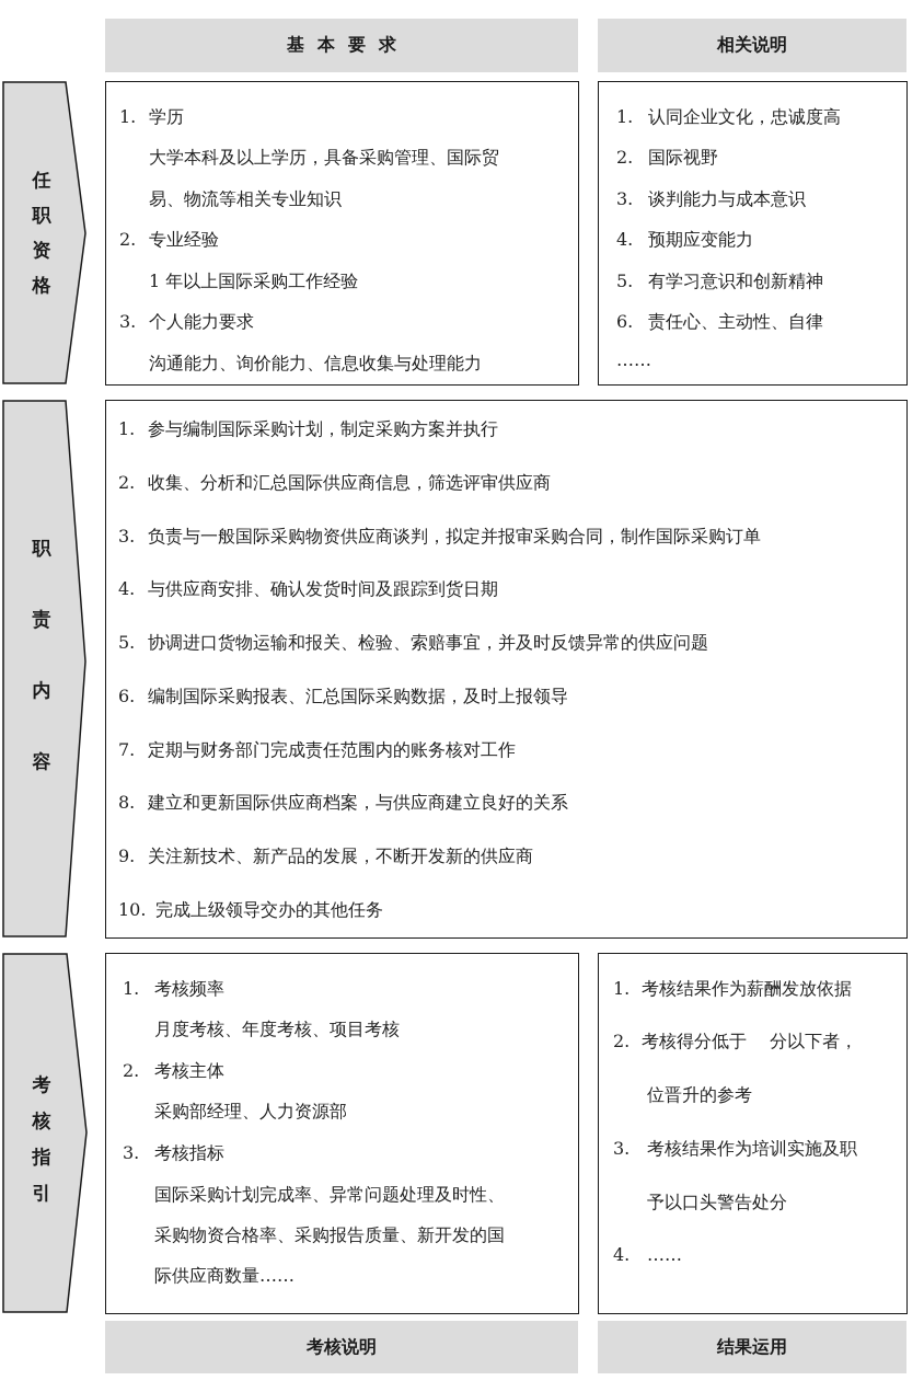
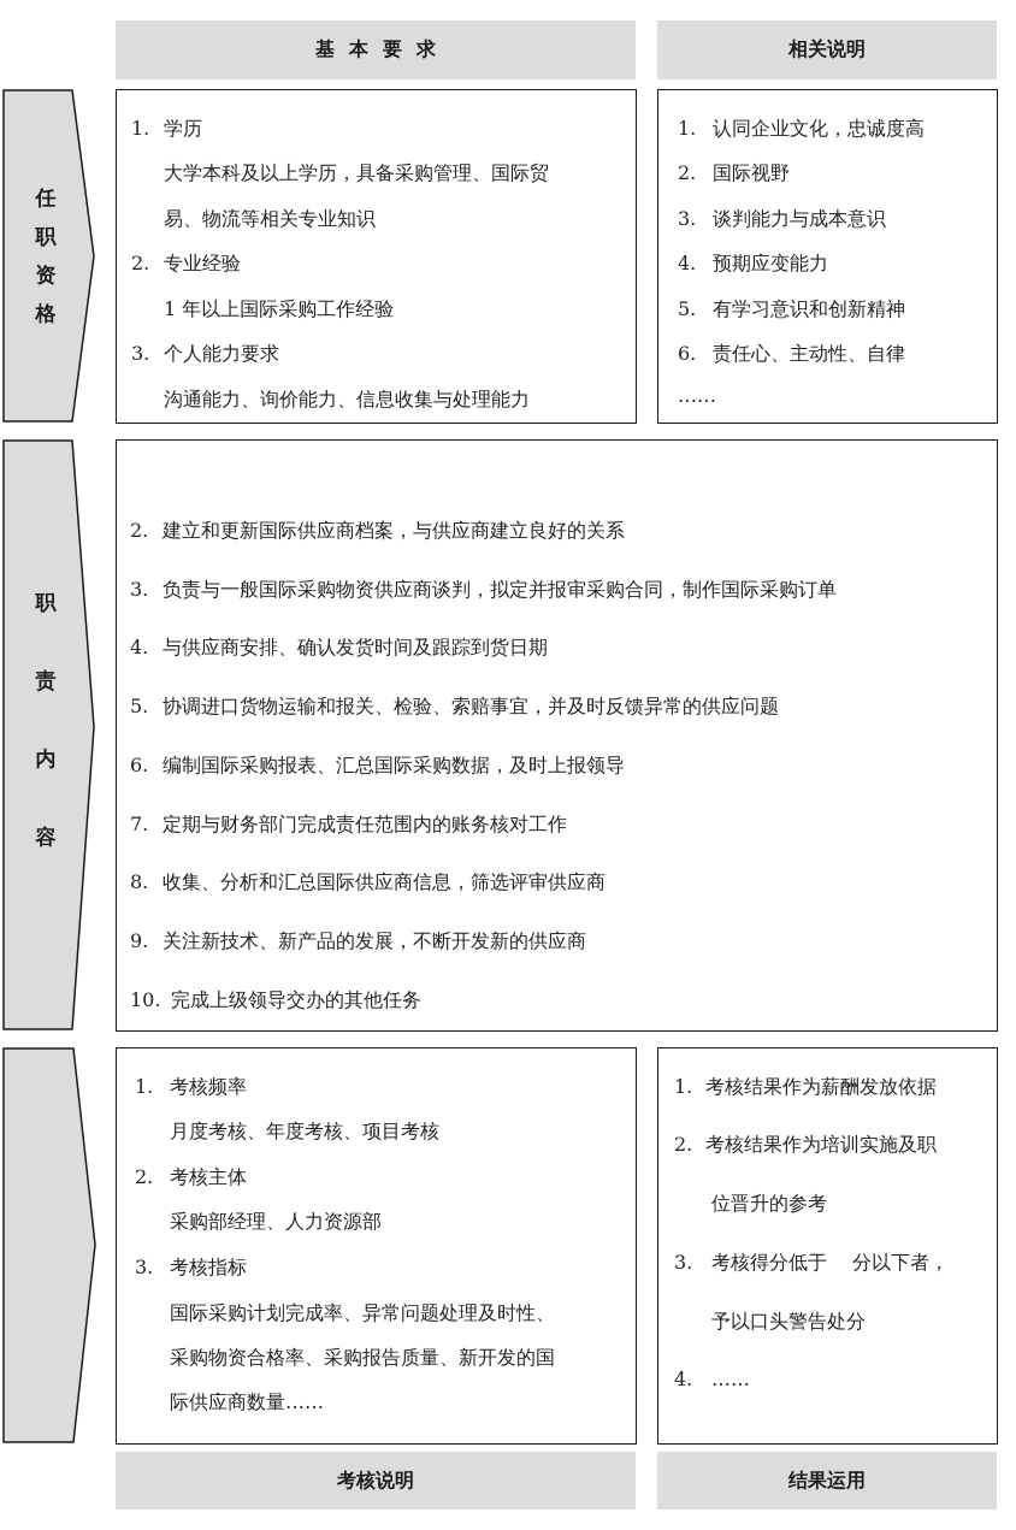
  基本要求
  相关说明
  任
  职
  资
  格
  1. 学历
  大学本科及以上学历，具备采购管理、国际贸
  易、物流等相关专业知识
  2. 专业经验
  1 年以上国际采购工作经验
  3. 个人能力要求
  沟通能力、询价能力、信息收集与处理能力
  1. 认同企业文化，忠诚度高
  2. 国际视野
  3. 谈判能力与成本意识
  4. 预期应变能力
  5. 有学习意识和创新精神
  6. 责任心、主动性、自律
  ……
  职
  责
  内
  容
- 1. 参与编制国际采购计划，制定采购方案并执行
- 2. 收集、分析和汇总国际供应商信息，筛选评审供应商
+ 2. 建立和更新国际供应商档案，与供应商建立良好的关系
  3. 负责与一般国际采购物资供应商谈判，拟定并报审采购合同，制作国际采购订单
  4. 与供应商安排、确认发货时间及跟踪到货日期
  5. 协调进口货物运输和报关、检验、索赔事宜，并及时反馈异常的供应问题
  6. 编制国际采购报表、汇总国际采购数据，及时上报领导
  7. 定期与财务部门完成责任范围内的账务核对工作
- 8. 建立和更新国际供应商档案，与供应商建立良好的关系
+ 8. 收集、分析和汇总国际供应商信息，筛选评审供应商
  9. 关注新技术、新产品的发展，不断开发新的供应商
  10. 完成上级领导交办的其他任务
- 考
- 核
- 指
- 引
  1. 考核频率
  月度考核、年度考核、项目考核
  2. 考核主体
  采购部经理、人力资源部
  3. 考核指标
  国际采购计划完成率、异常问题处理及时性、
  采购物资合格率、采购报告质量、新开发的国
  际供应商数量……
  1. 考核结果作为薪酬发放依据
- 2. 考核得分低于 分以下者，
+ 2. 考核结果作为培训实施及职
  位晋升的参考
- 3. 考核结果作为培训实施及职
+ 3. 考核得分低于 分以下者，
  予以口头警告处分
  4. ……
  考核说明
  结果运用
